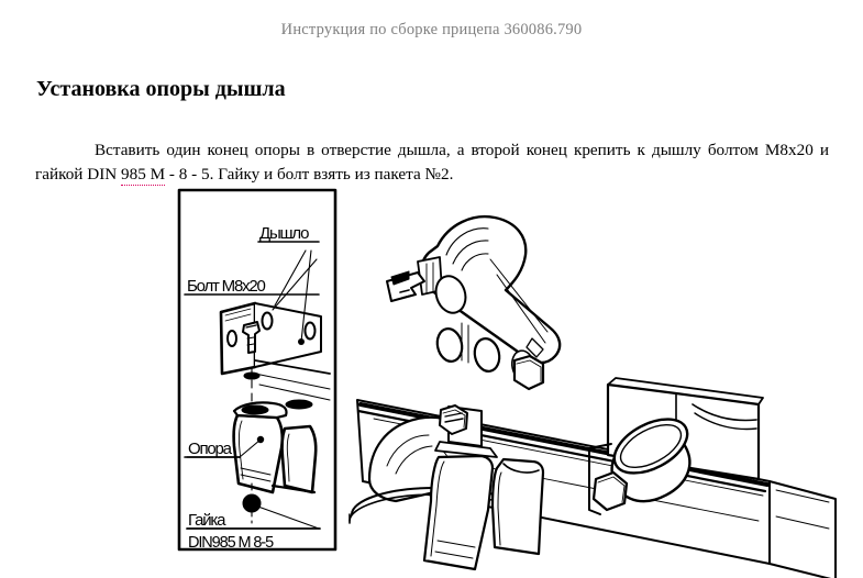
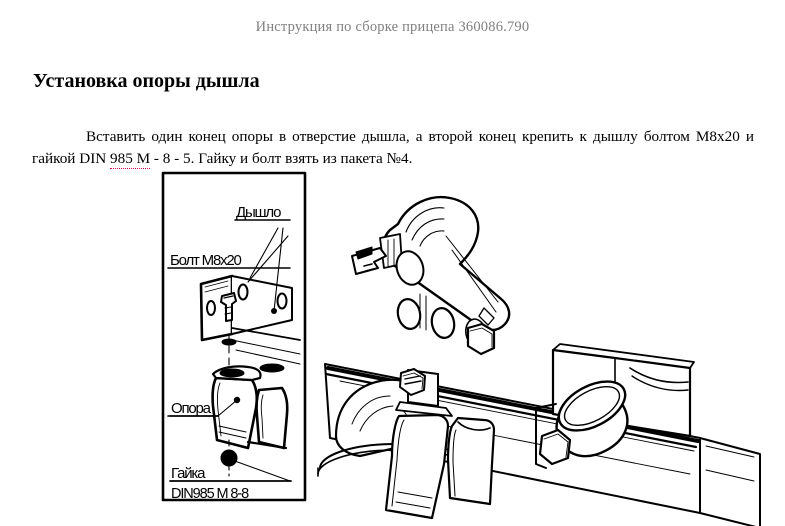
  Инструкция по сборке прицепа 360086.790
  Установка опоры дышла
- Вставить один конец опоры в отверстие дышла, а второй конец крепить к дышлу болтом M8x20 и гайкой DIN 985 M - 8 - 5. Гайку и болт взять из пакета №2.
+ Вставить один конец опоры в отверстие дышла, а второй конец крепить к дышлу болтом M8x20 и гайкой DIN 985 M - 8 - 5. Гайку и болт взять из пакета №4.
  Дышло
  Болт M8x20
  Опора
  Гайка
- DIN985 M 8-5
+ DIN985 M 8-8
